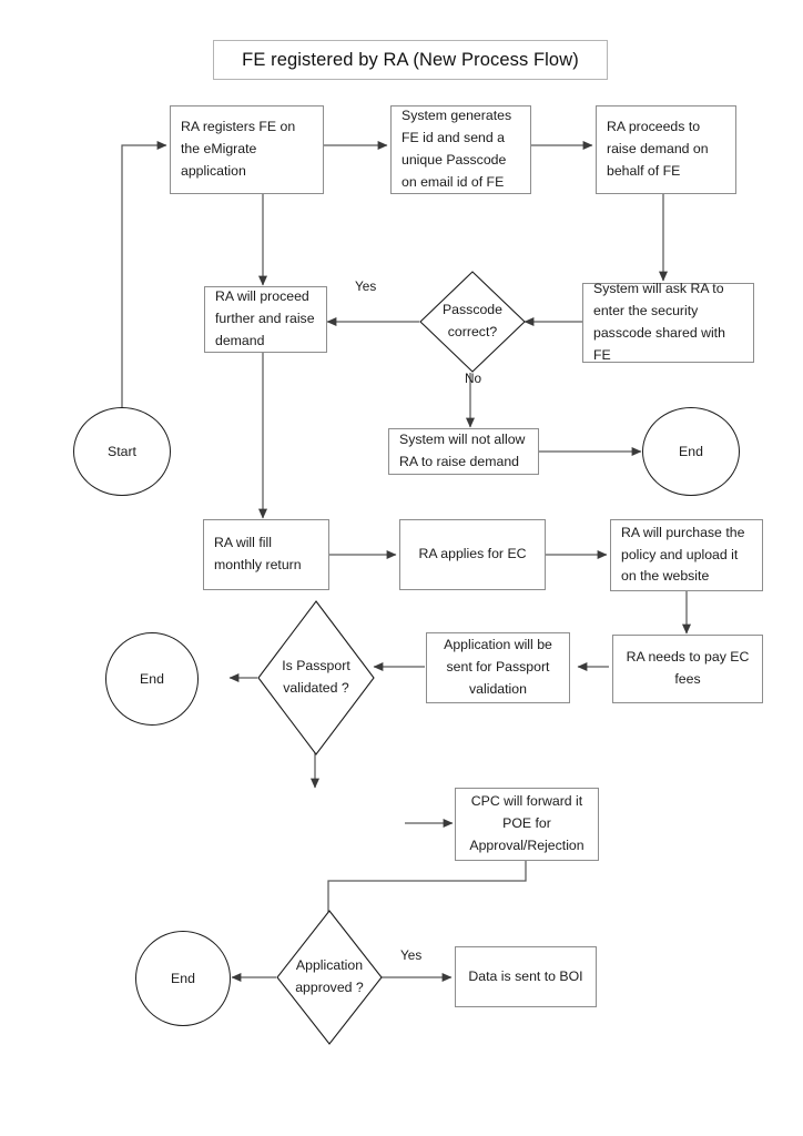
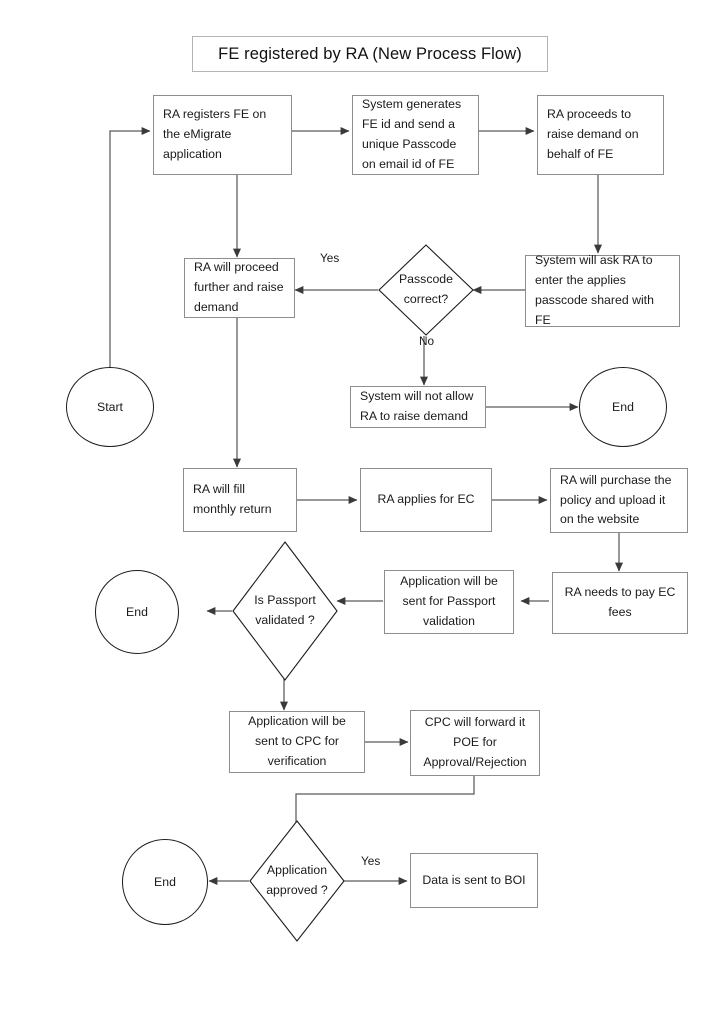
  FE registered by RA (New Process Flow)
  RA registers FE on the eMigrate application
  System generates FE id and send a unique Passcode on email id of FE
  RA proceeds to raise demand on behalf of FE
  RA will proceed further and raise demand
- System will ask RA to enter the security passcode shared with FE
+ System will ask RA to enter the applies passcode shared with FE
  Passcode correct?
  Yes
  No
  Start
  System will not allow RA to raise demand
  End
  RA will fill monthly return
  RA applies for EC
  RA will purchase the policy and upload it on the website
  End
  Is Passport validated ?
  Application will be sent for Passport validation
  RA needs to pay EC fees
+ Application will be sent to CPC for verification
  CPC will forward it POE for Approval/Rejection
  End
  Application approved ?
  Yes
  Data is sent to BOI
